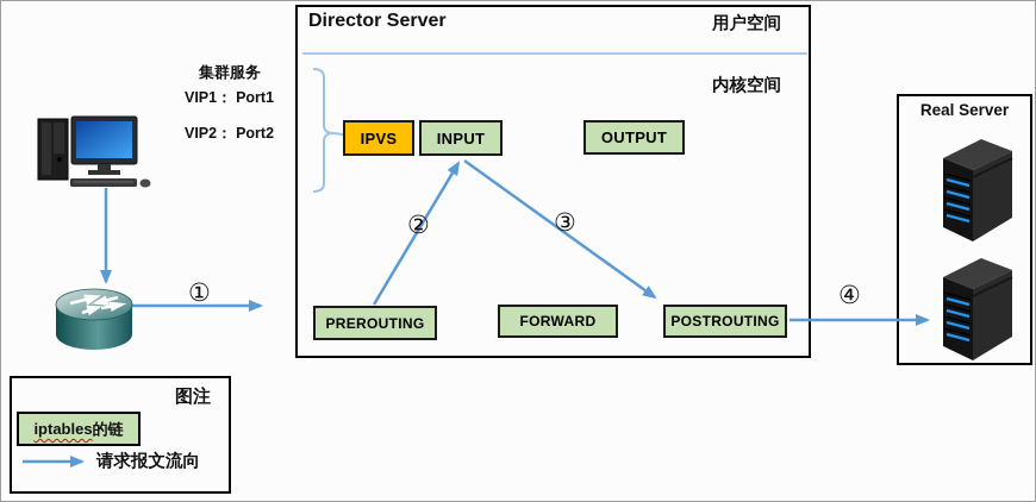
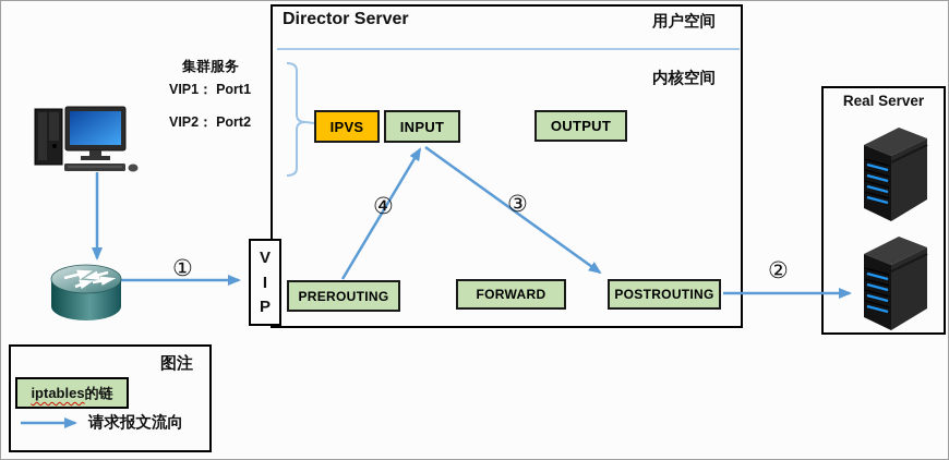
  Director Server
  用户空间
  内核空间
  集群服务
  VIP1： Port1
  VIP2： Port2
  IPVS
  INPUT
  OUTPUT
  PREROUTING
  FORWARD
  POSTROUTING
+ V
+ I
+ P
  ①
- ②
+ ④
  ③
- ④
+ ②
  Real Server
  图注
  iptables
  的链
  请求报文流向
